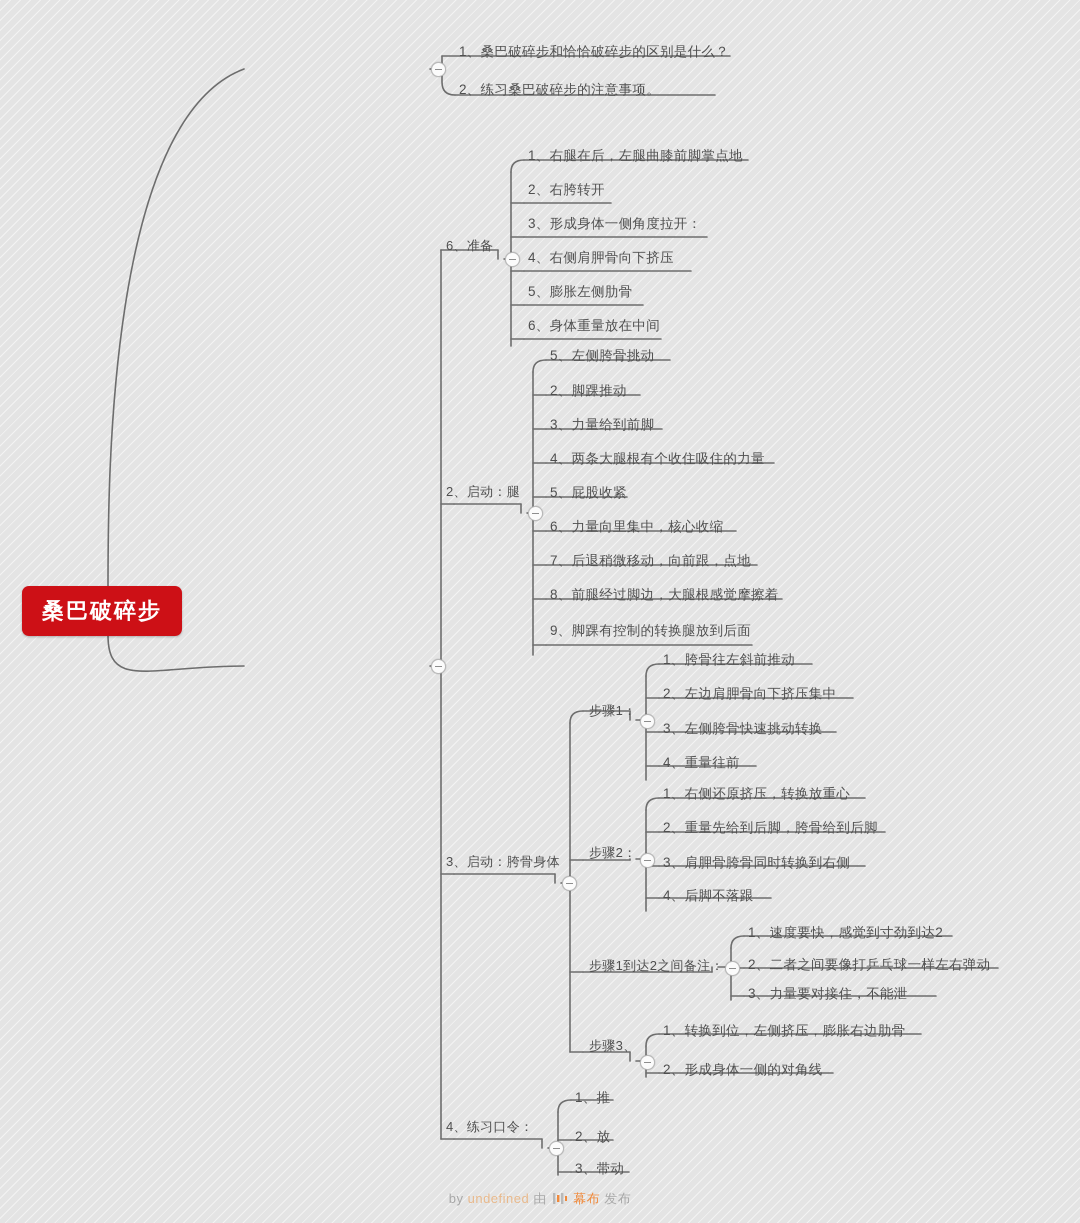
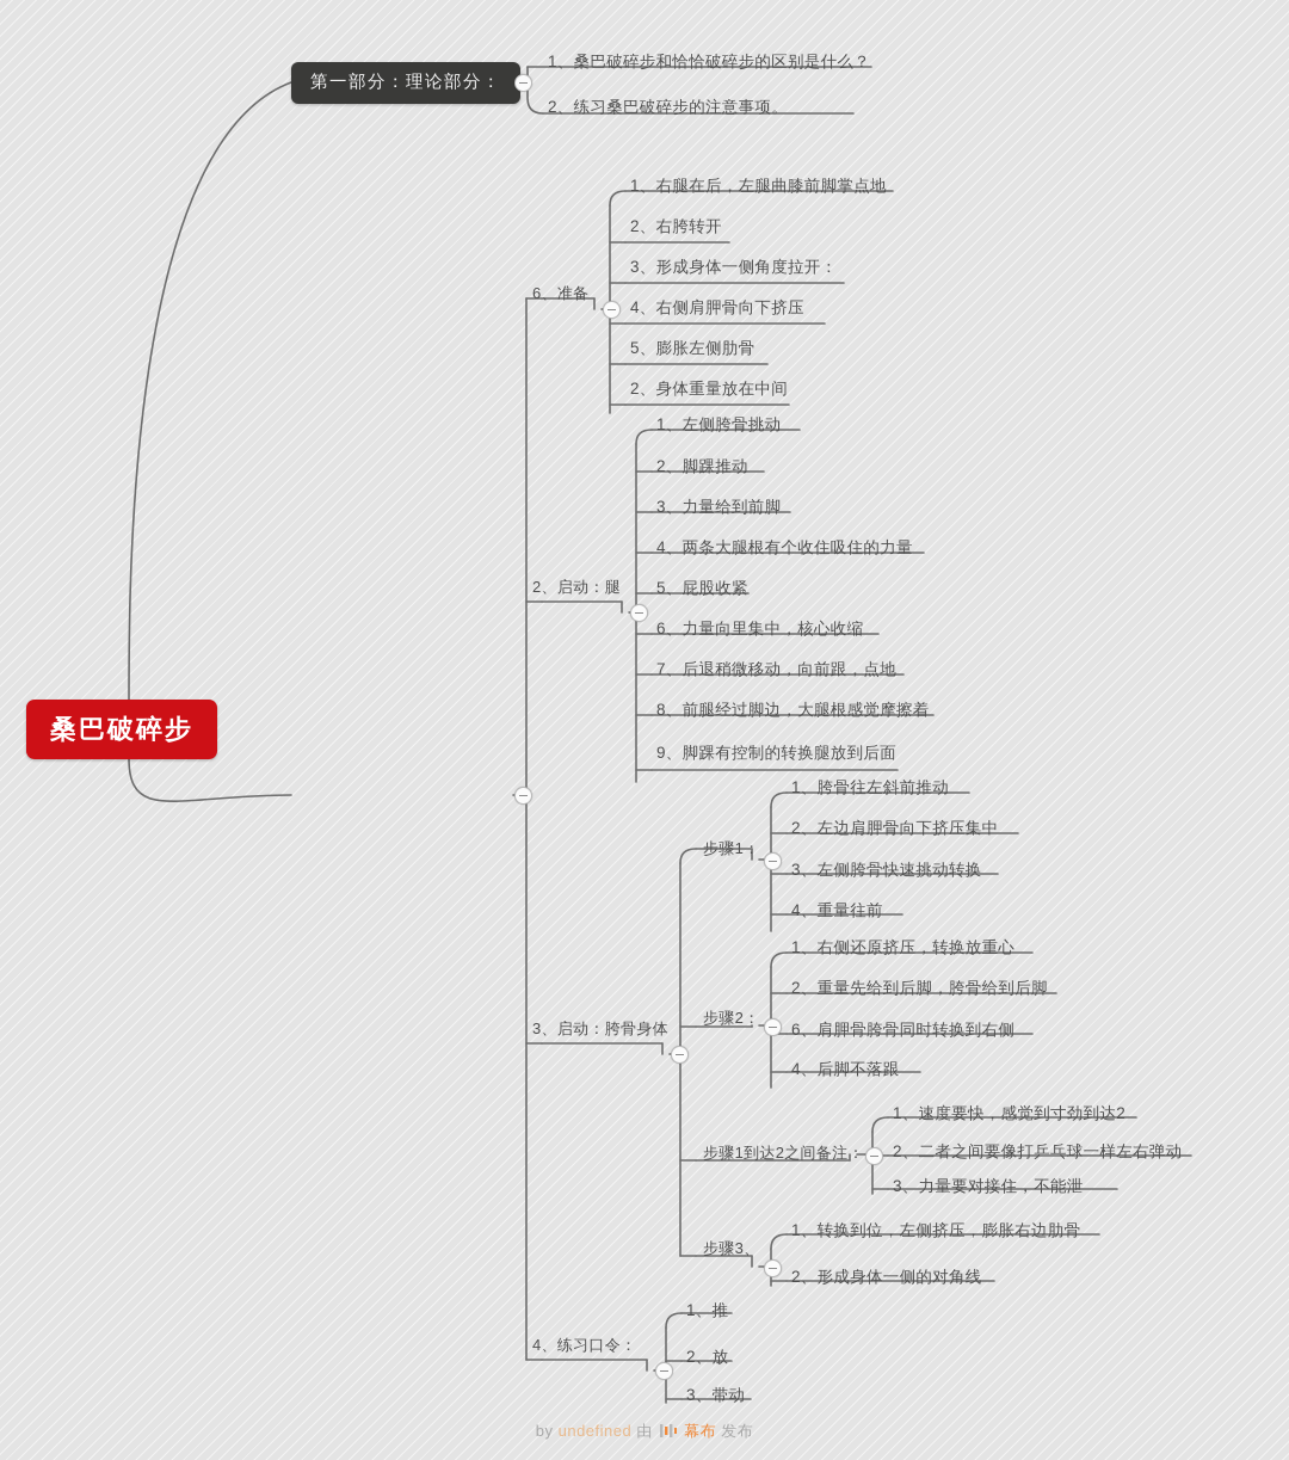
  桑巴破碎步
+ 第一部分：理论部分：
  1、桑巴破碎步和恰恰破碎步的区别是什么？
  2、练习桑巴破碎步的注意事项。
  6、准备
  2、启动：腿
  3、启动：胯骨身体
  4、练习口令：
  1、右腿在后，左腿曲膝前脚掌点地
  2、右胯转开
  3、形成身体一侧角度拉开：
  4、右侧肩胛骨向下挤压
  5、膨胀左侧肋骨
- 6、身体重量放在中间
+ 2、身体重量放在中间
- 5、左侧胯骨挑动
+ 1、左侧胯骨挑动
  2、脚踝推动
  3、力量给到前脚
  4、两条大腿根有个收住吸住的力量
  5、屁股收紧
  6、力量向里集中，核心收缩
  7、后退稍微移动，向前跟，点地
  8、前腿经过脚边，大腿根感觉摩擦着
  9、脚踝有控制的转换腿放到后面
  步骤1：
  步骤2：
  步骤1到达2之间备注：
  步骤3、
  1、胯骨往左斜前推动
  2、左边肩胛骨向下挤压集中
  3、左侧胯骨快速挑动转换
  4、重量往前
  1、右侧还原挤压，转换放重心
  2、重量先给到后脚，胯骨给到后脚
- 3、肩胛骨胯骨同时转换到右侧
+ 6、肩胛骨胯骨同时转换到右侧
  4、后脚不落跟
  1、速度要快，感觉到寸劲到达2
  2、二者之间要像打乒乓球一样左右弹动
  3、力量要对接住，不能泄
  1、转换到位，左侧挤压，膨胀右边肋骨
  2、形成身体一侧的对角线
  1、推
  2、放
  3、带动
  by undefined 由 幕布 发布
